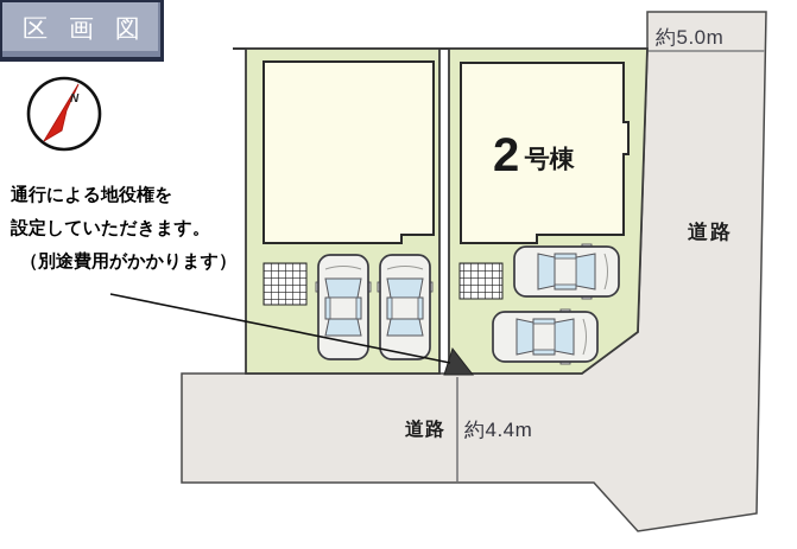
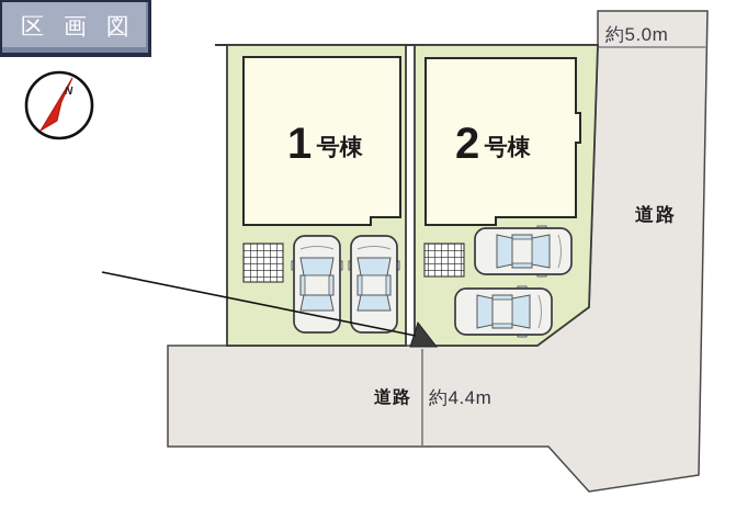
  N
+ 1 号棟
  2 号棟
  約5.0m
  道路
  道路
  約4.4m
  区 画 図
- 通行による地役権を
- 設定していただきます。
- （別途費用がかかります）
